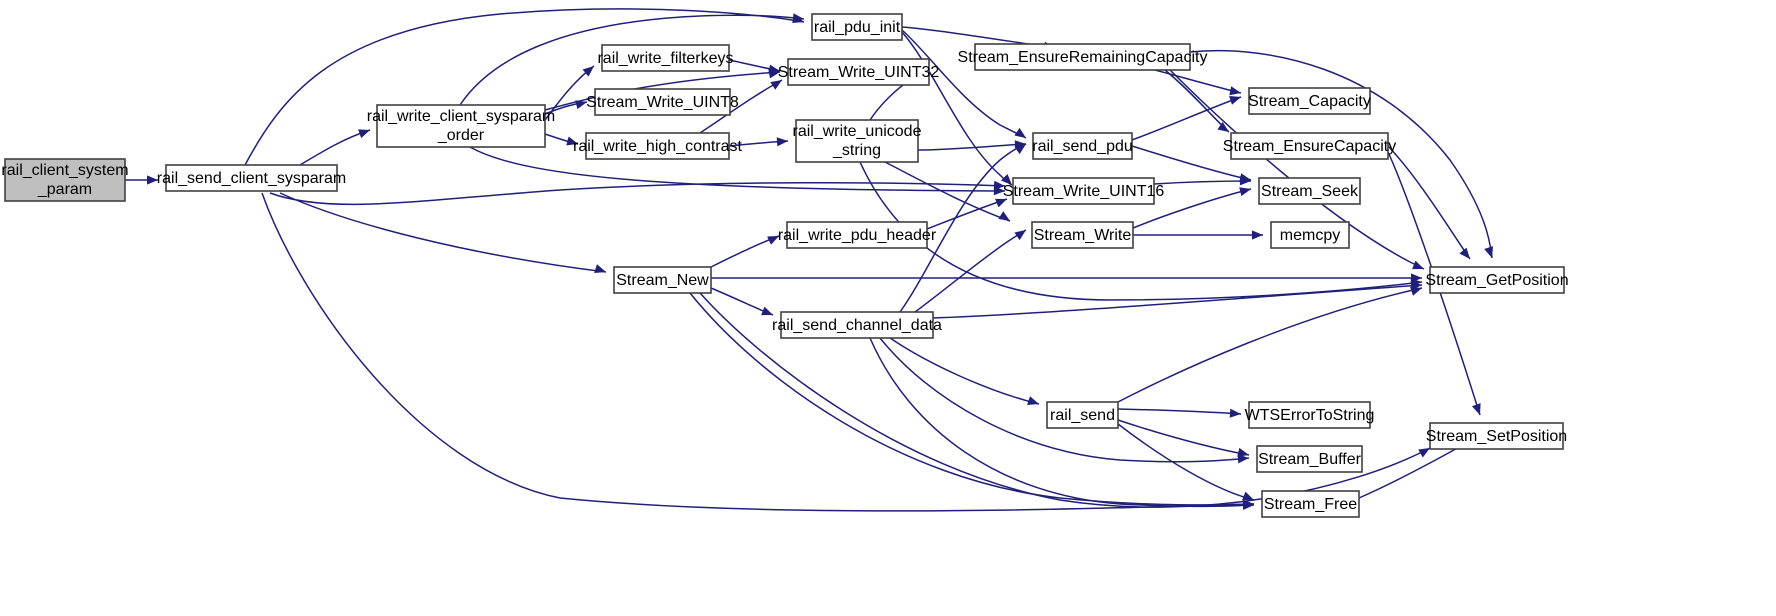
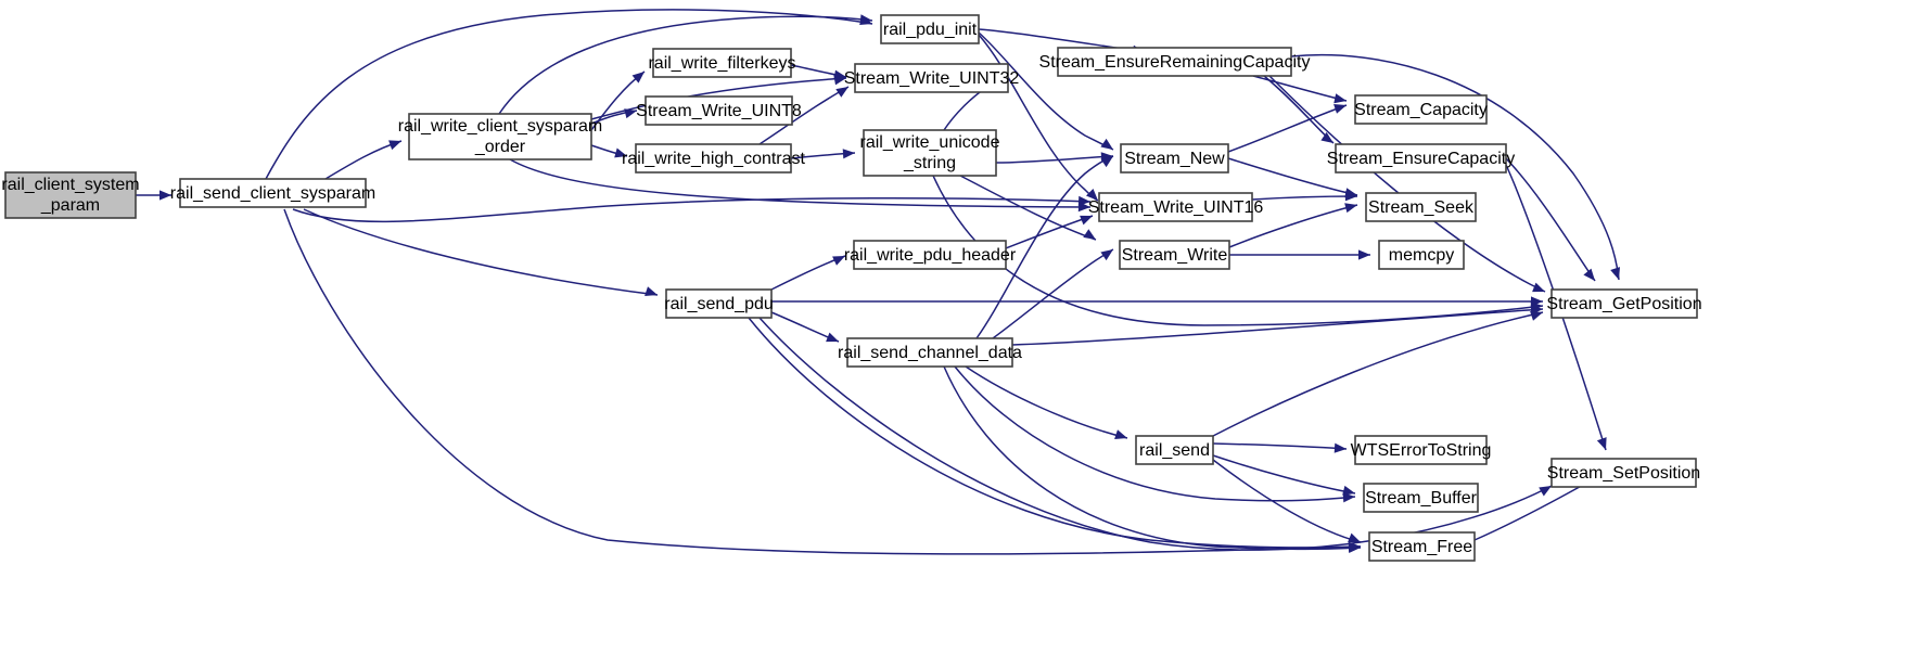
  rail_client_system
  _param
  rail_send_client_sysparam
  rail_write_client_sysparam
  _order
  rail_write_filterkeys
  Stream_Write_UINT8
  rail_write_high_contrast
  rail_pdu_init
  Stream_Write_UINT32
  rail_write_unicode
  _string
  rail_write_pdu_header
- Stream_New
+ rail_send_pdu
  rail_send_channel_data
  Stream_EnsureRemainingCapacity
- rail_send_pdu
+ Stream_New
  Stream_Write_UINT16
  Stream_Write
  rail_send
  Stream_Capacity
  Stream_EnsureCapacity
  Stream_Seek
  memcpy
  WTSErrorToString
  Stream_Buffer
  Stream_Free
  Stream_GetPosition
  Stream_SetPosition
